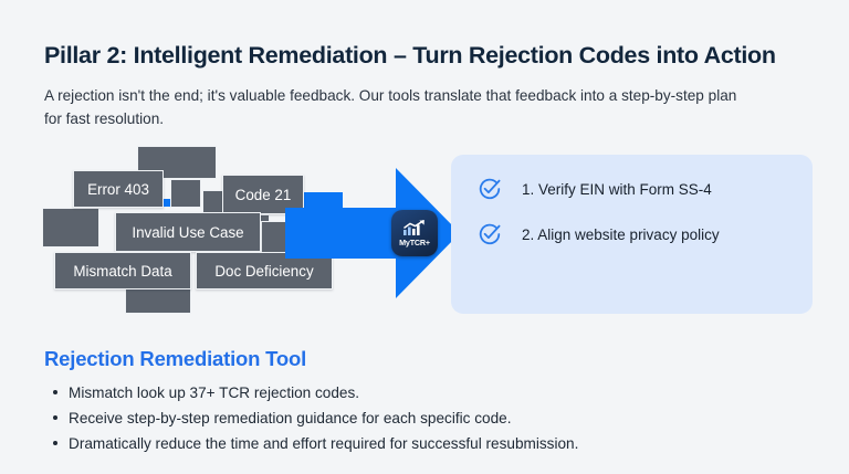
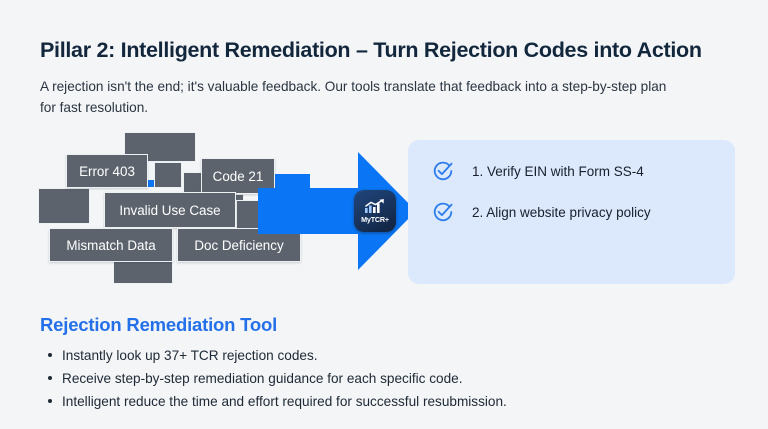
  Pillar 2: Intelligent Remediation – Turn Rejection Codes into Action
  A rejection isn't the end; it's valuable feedback. Our tools translate that feedback into a step-by-step plan for fast resolution.
  Error 403
  Code 21
  Invalid Use Case
  Mismatch Data
  Doc Deficiency
  MyTCR+
  1. Verify EIN with Form SS-4
  2. Align website privacy policy
  Rejection Remediation Tool
- Mismatch look up 37+ TCR rejection codes.
+ Instantly look up 37+ TCR rejection codes.
  Receive step-by-step remediation guidance for each specific code.
- Dramatically reduce the time and effort required for successful resubmission.
+ Intelligent reduce the time and effort required for successful resubmission.
